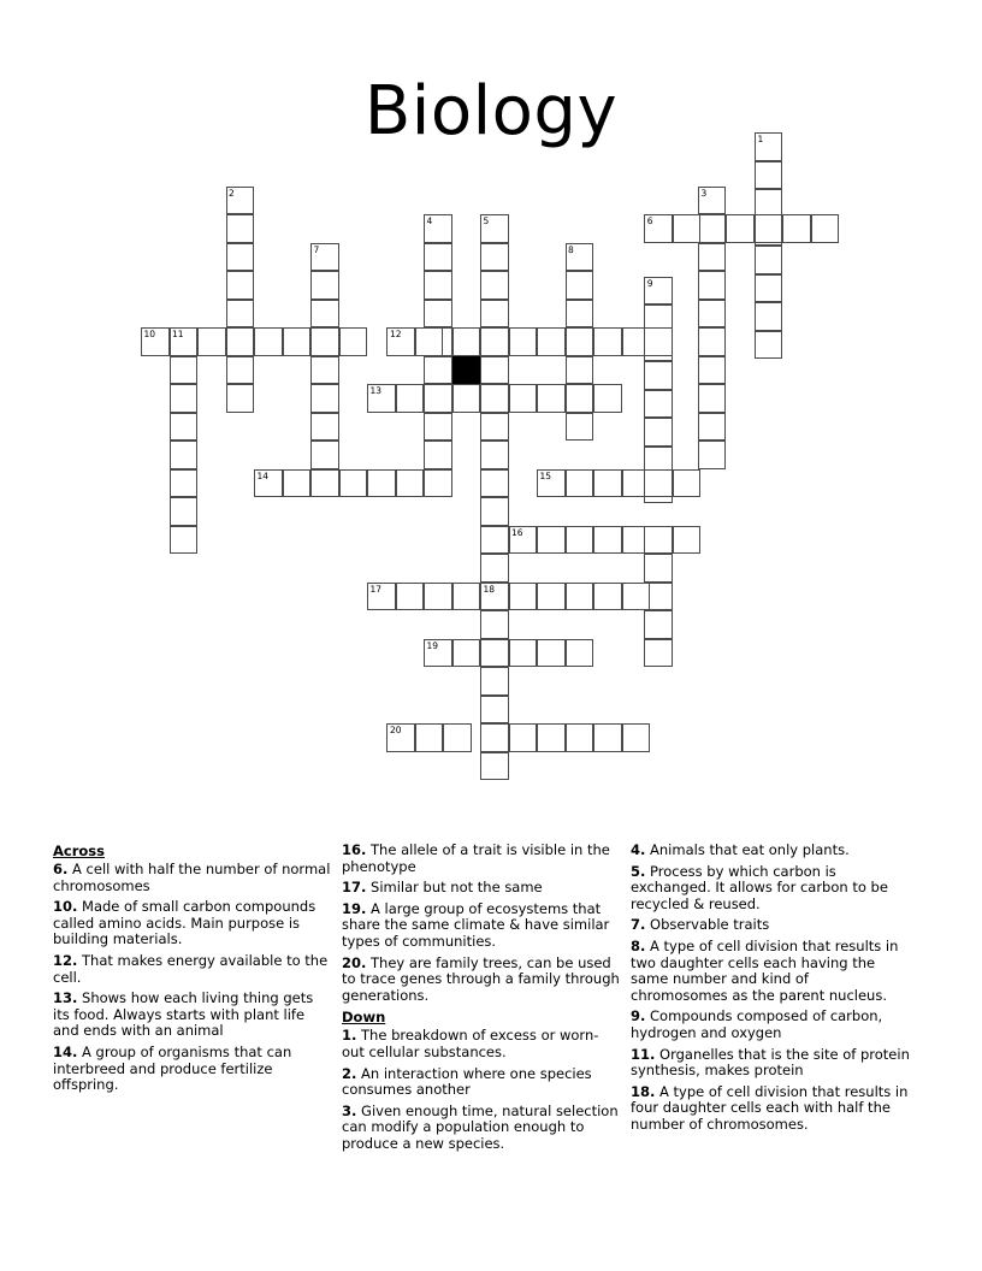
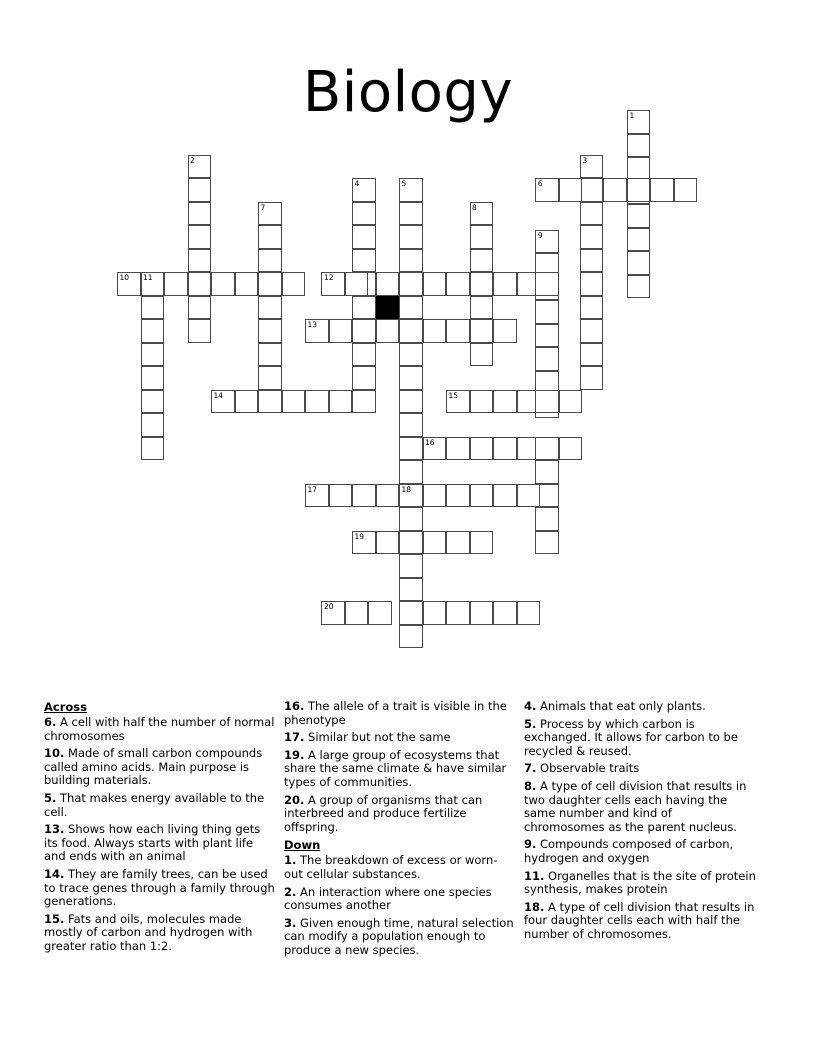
  Biology
  1
  2
  3
  4
  5
  18
  6
  7
  8
  9
  10
  11
  12
  13
  14
  15
  16
  17
  19
  20
  Across
  6. A cell with half the number of normal chromosomes
  10. Made of small carbon compounds called amino acids. Main purpose is building materials.
- 12. That makes energy available to the cell.
+ 5. That makes energy available to the cell.
  13. Shows how each living thing gets its food. Always starts with plant life and ends with an animal
- 14. A group of organisms that can interbreed and produce fertilize offspring.
+ 14. They are family trees, can be used to trace genes through a family through generations.
+ 15. Fats and oils, molecules made mostly of carbon and hydrogen with greater ratio than 1:2.
  16. The allele of a trait is visible in the phenotype
  17. Similar but not the same
  19. A large group of ecosystems that share the same climate & have similar types of communities.
- 20. They are family trees, can be used to trace genes through a family through generations.
+ 20. A group of organisms that can interbreed and produce fertilize offspring.
  Down
  1. The breakdown of excess or worn-out cellular substances.
  2. An interaction where one species consumes another
  3. Given enough time, natural selection can modify a population enough to produce a new species.
  4. Animals that eat only plants.
  5. Process by which carbon is exchanged. It allows for carbon to be recycled & reused.
  7. Observable traits
  8. A type of cell division that results in two daughter cells each having the same number and kind of chromosomes as the parent nucleus.
  9. Compounds composed of carbon, hydrogen and oxygen
  11. Organelles that is the site of protein synthesis, makes protein
  18. A type of cell division that results in four daughter cells each with half the number of chromosomes.
